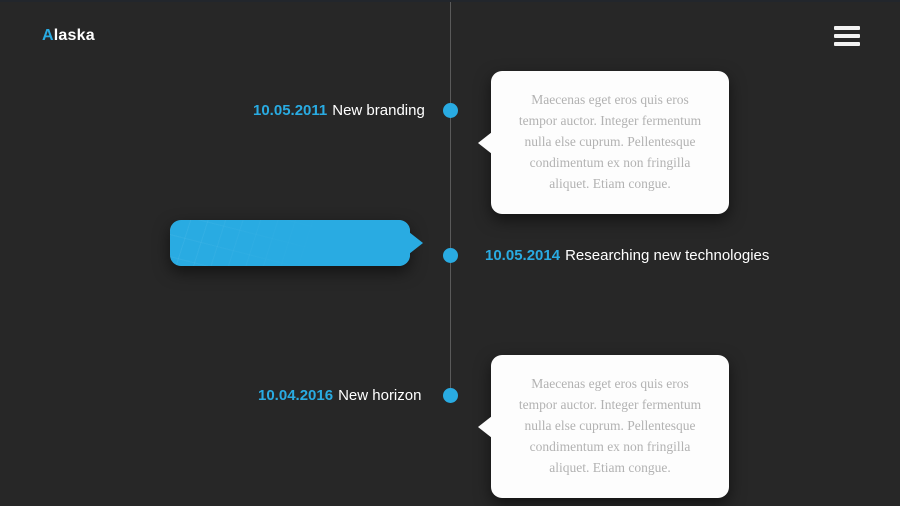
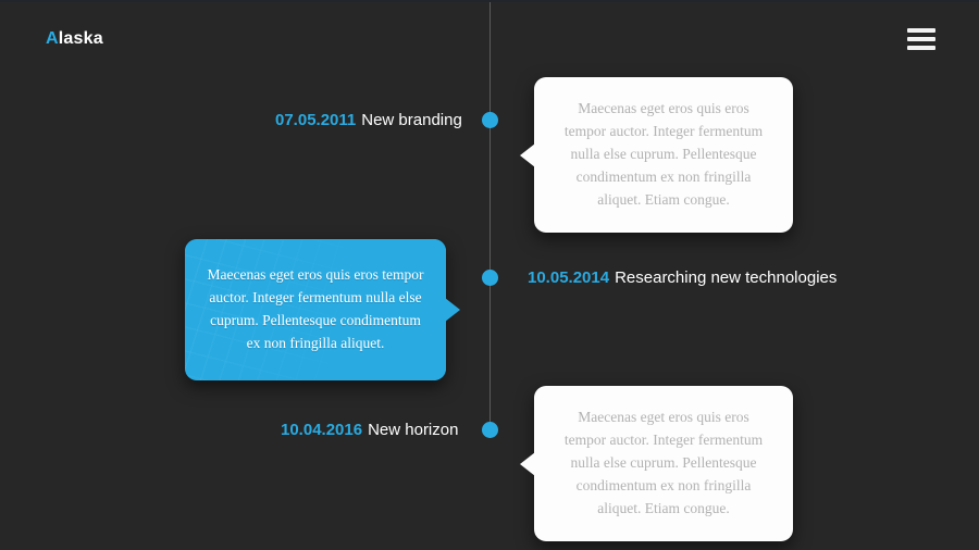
  Alaska
- 10.05.2011 New branding
+ 07.05.2011 New branding
  Maecenas eget eros quis eros tempor auctor. Integer fermentum nulla else cuprum. Pellentesque condimentum ex non fringilla aliquet. Etiam congue.
  10.05.2014 Researching new technologies
+ Maecenas eget eros quis eros tempor auctor. Integer fermentum nulla else cuprum. Pellentesque condimentum ex non fringilla aliquet.
  10.04.2016 New horizon
  Maecenas eget eros quis eros tempor auctor. Integer fermentum nulla else cuprum. Pellentesque condimentum ex non fringilla aliquet. Etiam congue.
